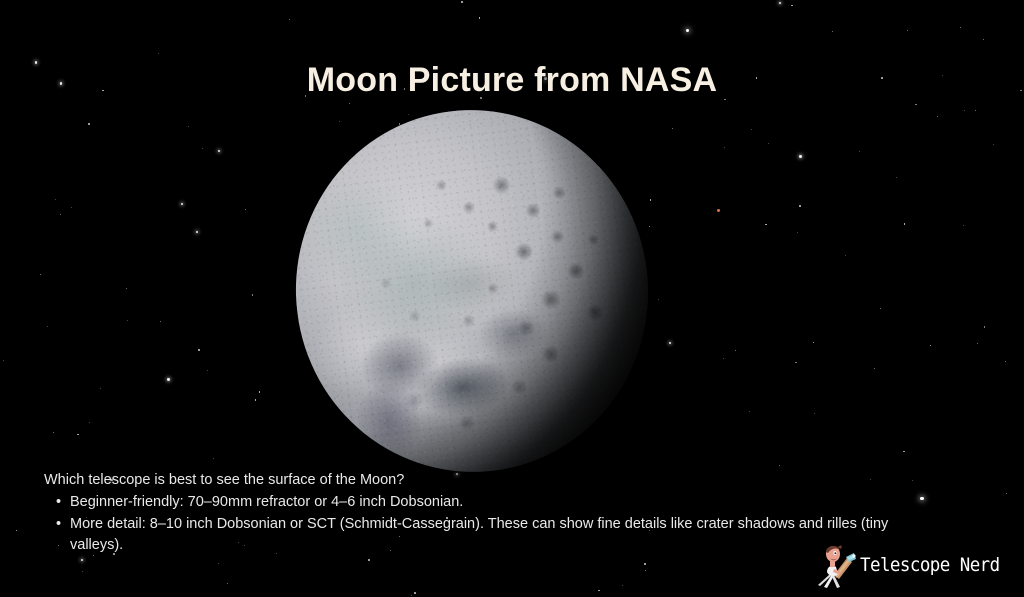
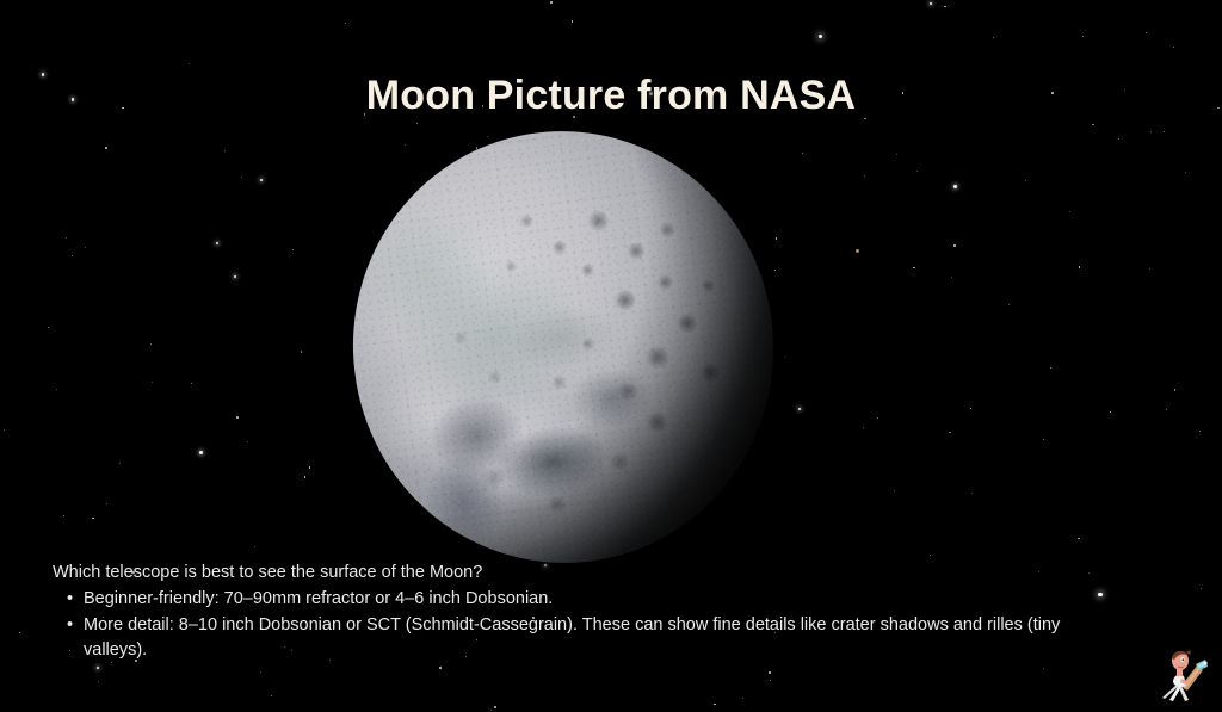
  Moon Picture from NASA
  Which telescope is best to see the surface of the Moon?
  •
  Beginner-friendly: 70–90mm refractor or 4–6 inch Dobsonian.
  •
  More detail: 8–10 inch Dobsonian or SCT (Schmidt-Cassegrain). These can show fine details like crater shadows and rilles (tiny valleys).
- Telescope Nerd
